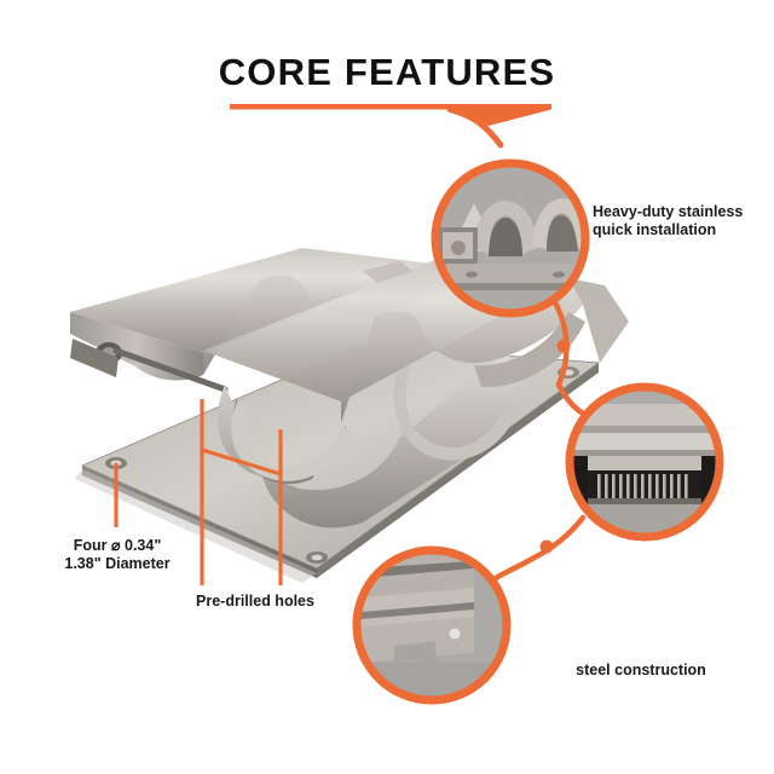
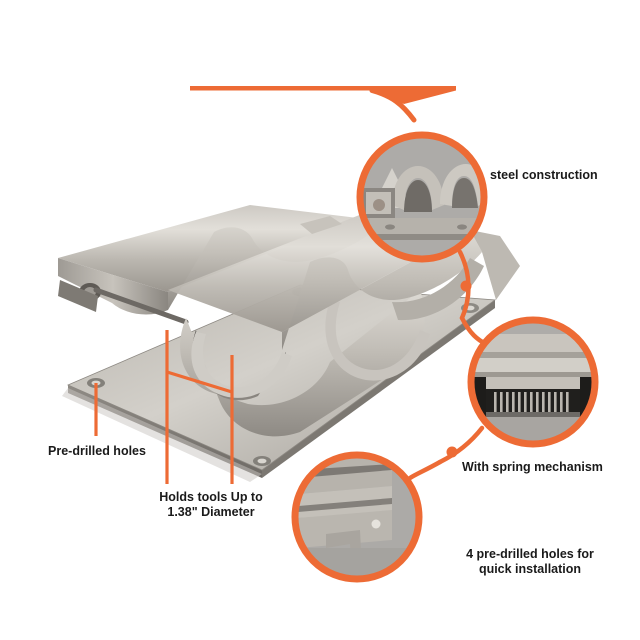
- CORE FEATURES
- Heavy-duty stainless
- quick installation
+ steel construction
+ With spring mechanism
+ 4 pre-drilled holes for
- steel construction
+ quick installation
- Four ⌀ 0.34"
- 1.38" Diameter
+ Pre-drilled holes
+ Holds tools Up to
- Pre-drilled holes
+ 1.38" Diameter
